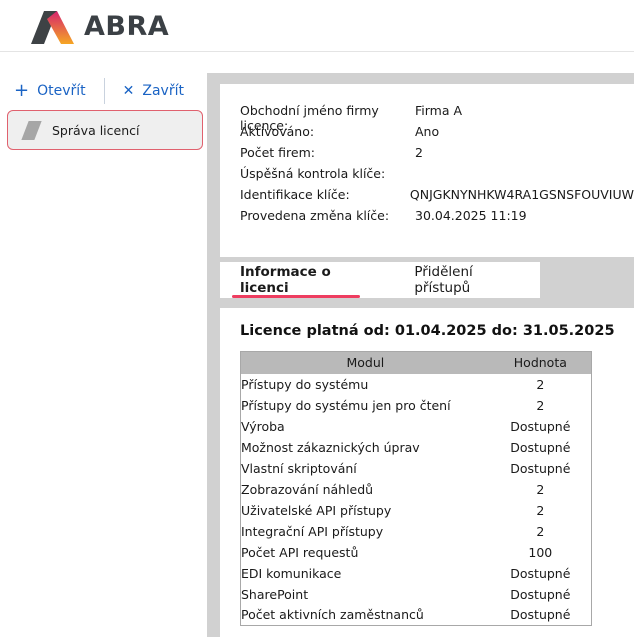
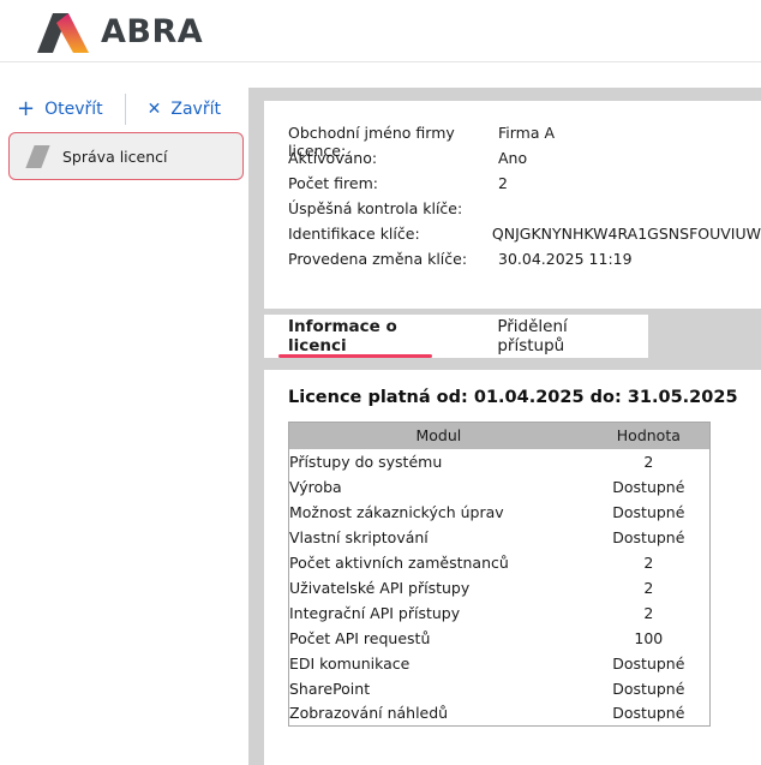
  ABRA
  +
  Otevřít
  ✕
  Zavřít
  Správa licencí
  Obchodní jméno firmy licence:
  Firma A
  Aktivováno:
  Ano
  Počet firem:
  2
  Úspěšná kontrola klíče:
  Identifikace klíče:
  QNJGKNYNHKW4RA1GSNSFOUVIUW
  Provedena změna klíče:
  30.04.2025 11:19
  Informace o licenci
  Přidělení přístupů
  Licence platná od: 01.04.2025 do: 31.05.2025
  Modul	Hodnota
  Přístupy do systému	2
- Přístupy do systému jen pro čtení	2
  Výroba	Dostupné
  Možnost zákaznických úprav	Dostupné
  Vlastní skriptování	Dostupné
- Zobrazování náhledů	2
+ Počet aktivních zaměstnanců	2
  Uživatelské API přístupy	2
  Integrační API přístupy	2
  Počet API requestů	100
  EDI komunikace	Dostupné
  SharePoint	Dostupné
- Počet aktivních zaměstnanců	Dostupné
+ Zobrazování náhledů	Dostupné
